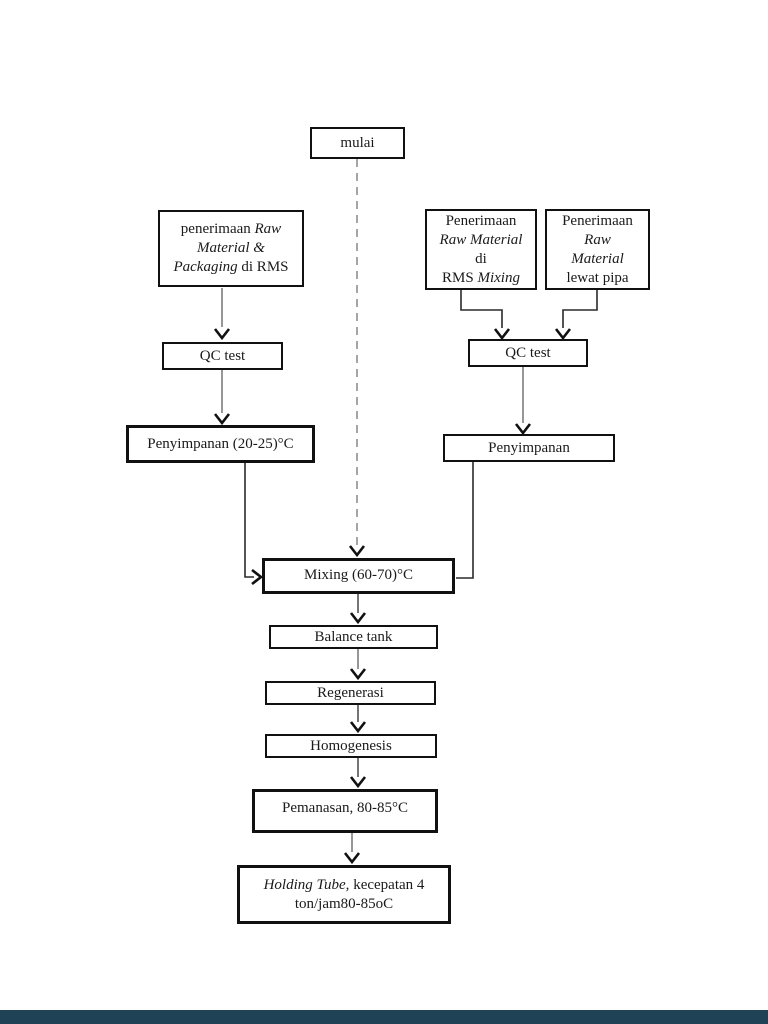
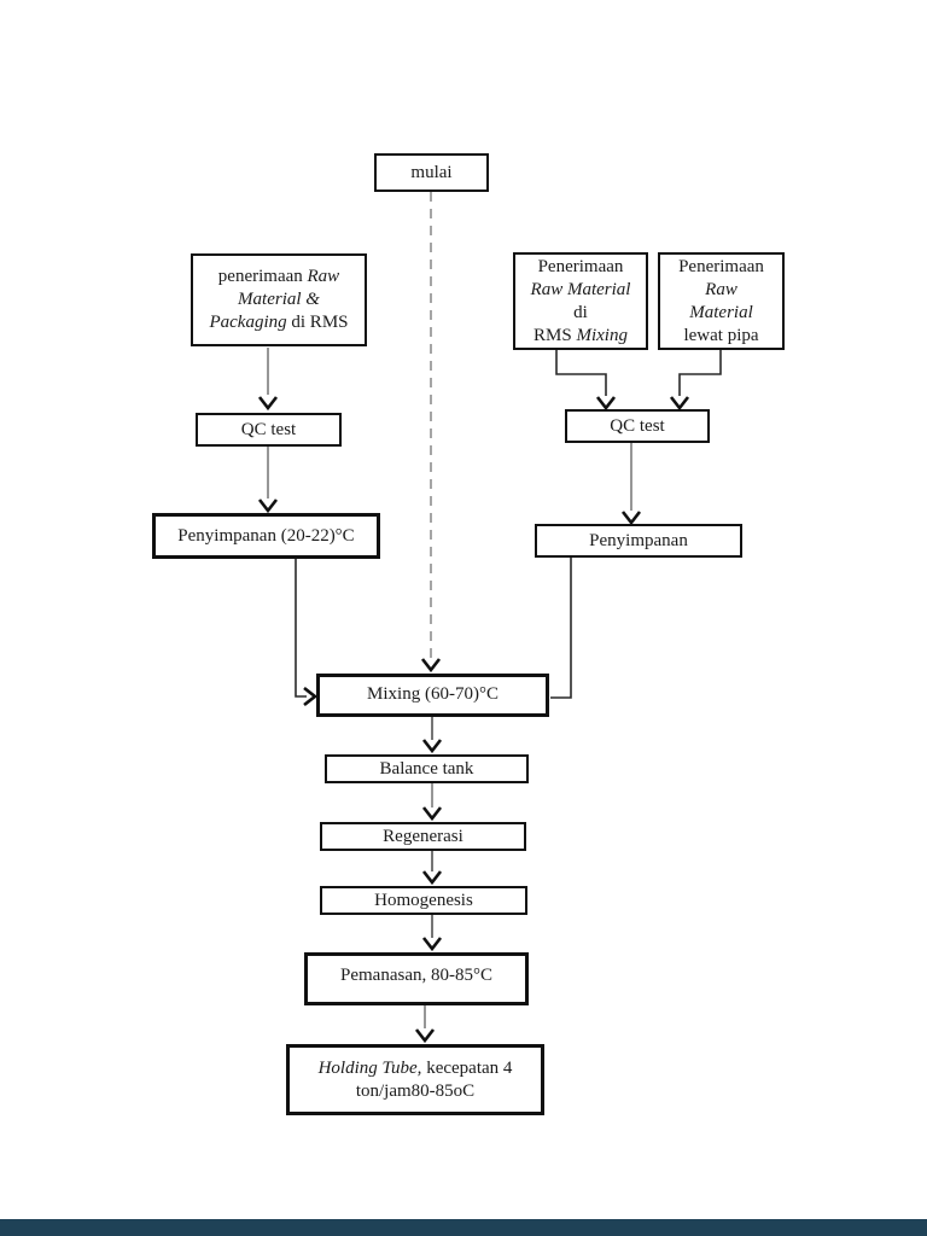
  mulai
  penerimaan Raw
  Material &
  Packaging di RMS
  QC test
- Penyimpanan (20-25)°C
+ Penyimpanan (20-22)°C
  Penerimaan
  Raw Material
  di
  RMS Mixing
  Penerimaan
  Raw
  Material
  lewat pipa
  QC test
  Penyimpanan
  Mixing (60-70)°C
  Balance tank
  Regenerasi
  Homogenesis
  Pemanasan, 80-85°C
  Holding Tube, kecepatan 4
  ton/jam80-85oC
